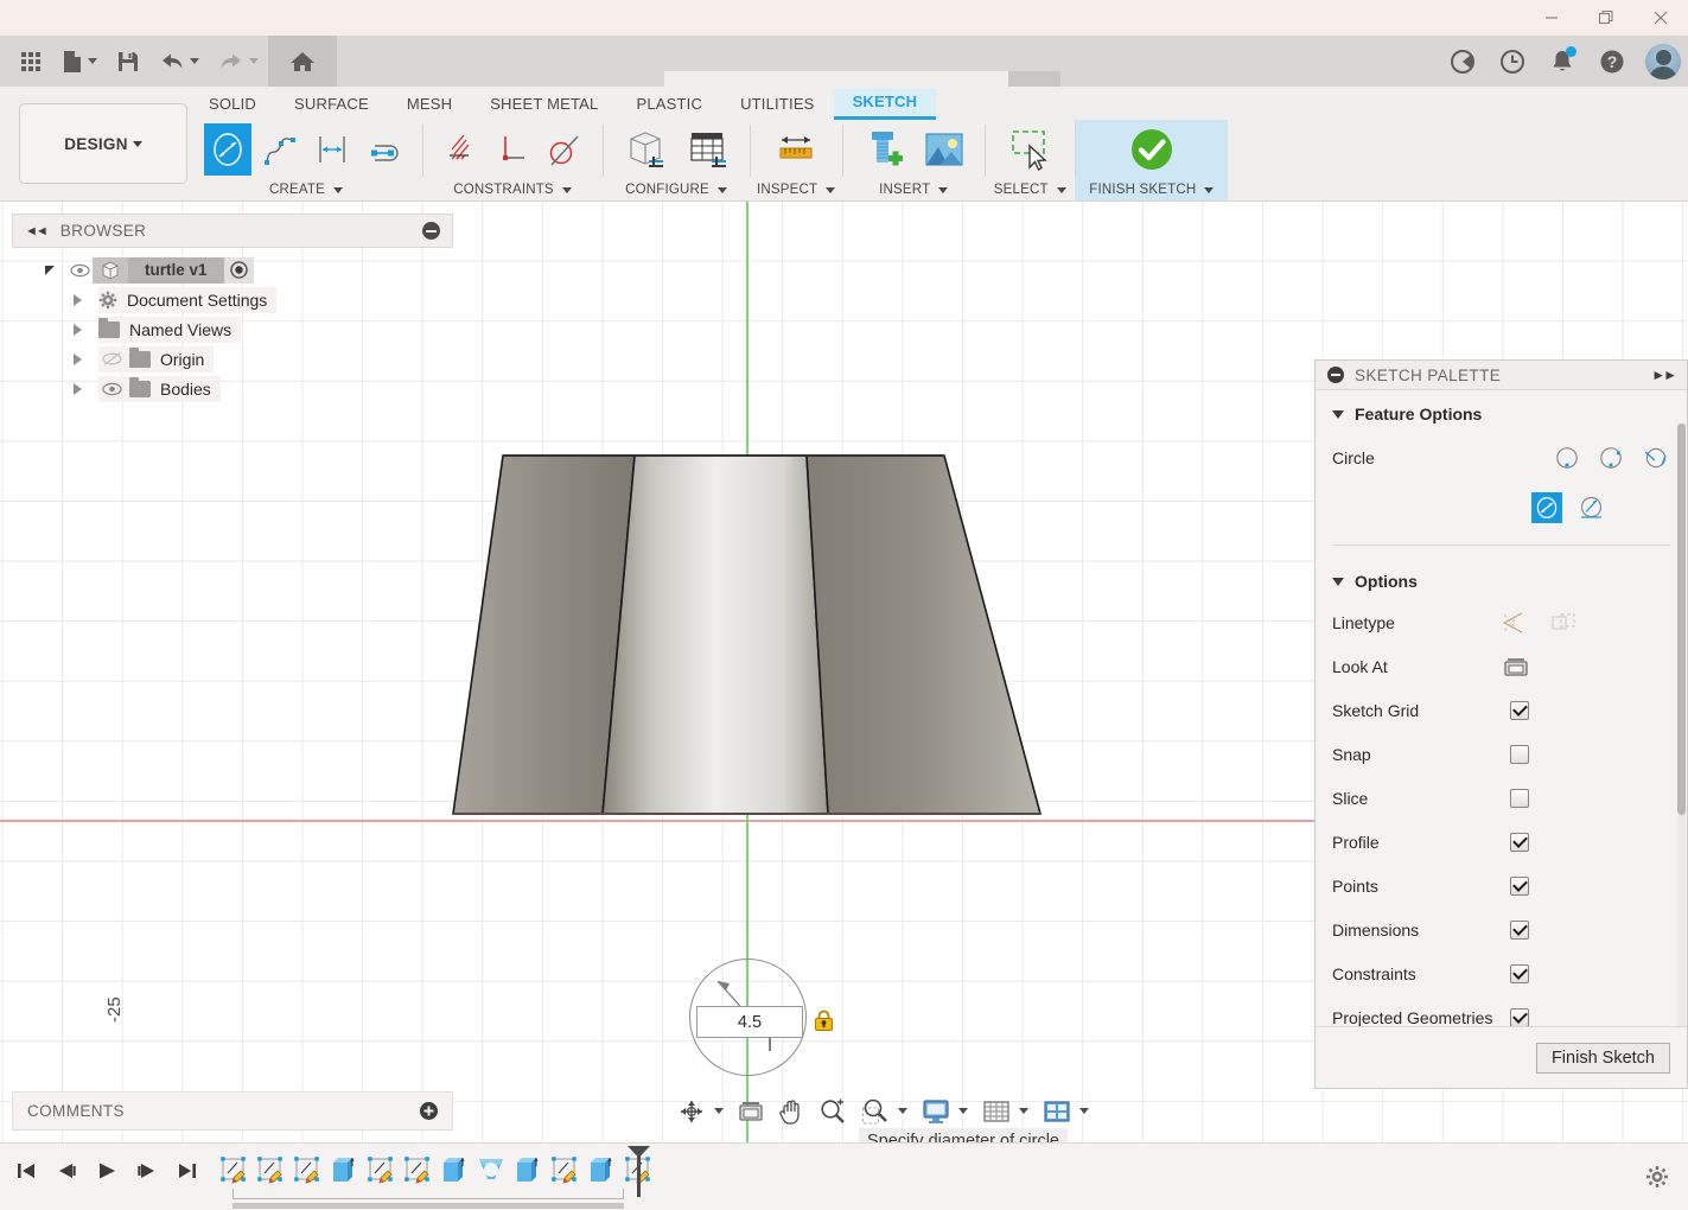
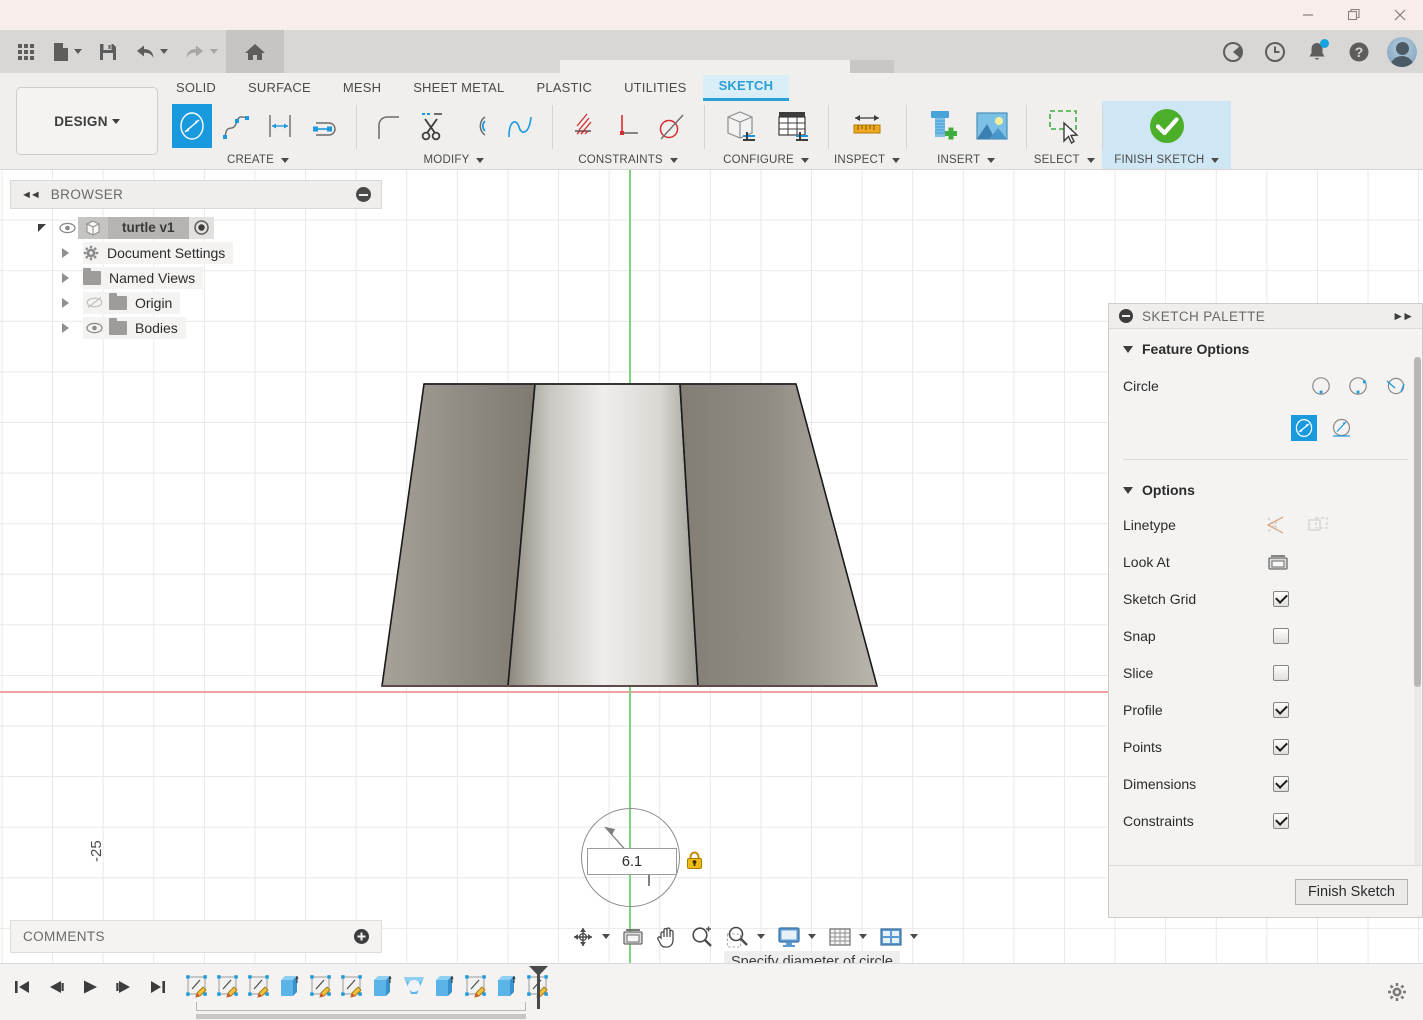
  ?
  DESIGN
  SOLID
  SURFACE
  MESH
  SHEET METAL
  PLASTIC
  UTILITIES
  SKETCH
  CREATE
+ MODIFY
  CONSTRAINTS
  CONFIGURE
  INSPECT
  INSERT
  SELECT
  FINISH SKETCH
- 4.5
+ 6.1
  Specify diameter of circle
  ◄◄
  BROWSER
  turtle v1
  Document Settings
  Named Views
  Origin
  Bodies
  COMMENTS
  SKETCH PALETTE
  ►►
  Feature Options
  Circle
  Options
  Linetype
  Look At
  Sketch Grid
  Snap
  Slice
  Profile
  Points
  Dimensions
  Constraints
- Projected Geometries
  Finish Sketch
